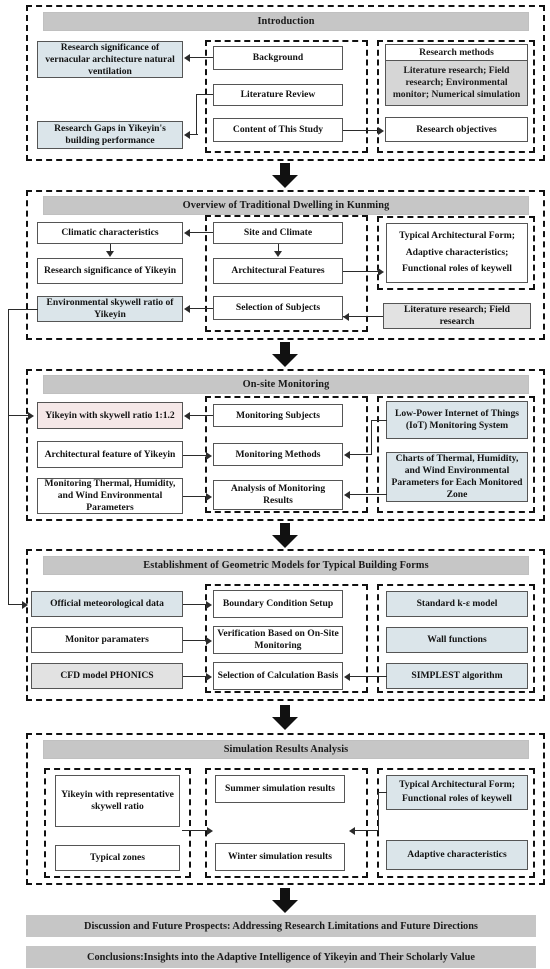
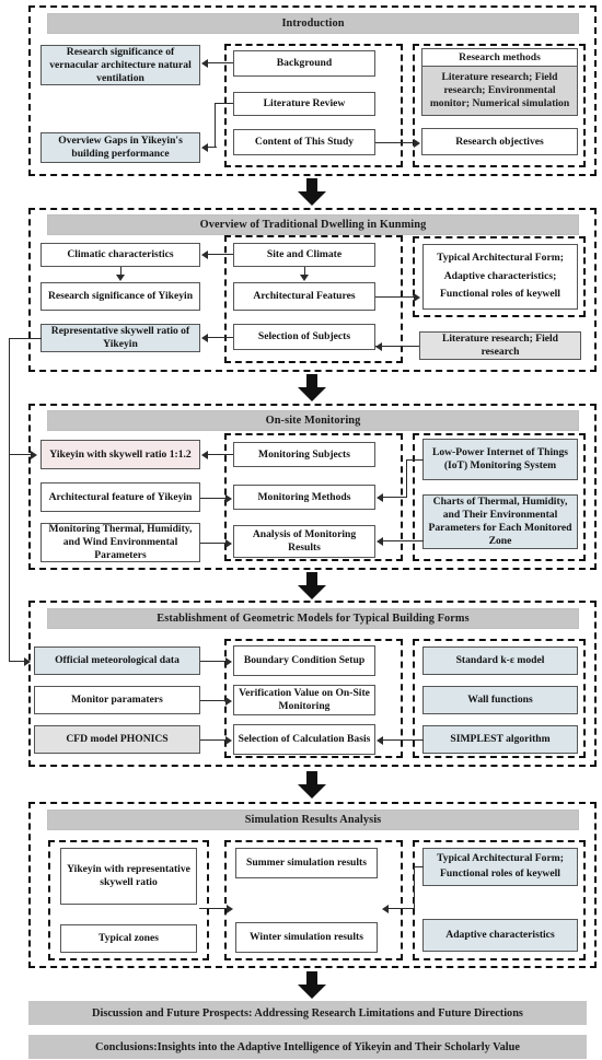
  Introduction
  Research significance of vernacular architecture natural ventilation
- Research Gaps in Yikeyin's building performance
+ Overview Gaps in Yikeyin's building performance
  Background
  Literature Review
  Content of This Study
  Research methods
  Literature research; Field research; Environmental monitor; Numerical simulation
  Research objectives
  Overview of Traditional Dwelling in Kunming
  Climatic characteristics
  Research significance of Yikeyin
- Environmental skywell ratio of Yikeyin
+ Representative skywell ratio of Yikeyin
  Site and Climate
  Architectural Features
  Selection of Subjects
  Typical Architectural Form;
  Adaptive characteristics;
  Functional roles of keywell
  Literature research; Field research
  On-site Monitoring
  Yikeyin with skywell ratio 1:1.2
  Architectural feature of Yikeyin
  Monitoring Thermal, Humidity, and Wind Environmental Parameters
  Monitoring Subjects
  Monitoring Methods
  Analysis of Monitoring Results
  Low-Power Internet of Things (IoT) Monitoring System
- Charts of Thermal, Humidity, and Wind Environmental Parameters for Each Monitored Zone
+ Charts of Thermal, Humidity, and Their Environmental Parameters for Each Monitored Zone
  Establishment of Geometric Models for Typical Building Forms
  Official meteorological data
  Monitor paramaters
  CFD model PHONICS
  Boundary Condition Setup
- Verification Based on On-Site Monitoring
+ Verification Value on On-Site Monitoring
  Selection of Calculation Basis
  Standard k-ε model
  Wall functions
  SIMPLEST algorithm
  Simulation Results Analysis
  Yikeyin with representative skywell ratio
  Typical zones
  Summer simulation results
  Winter simulation results
  Typical Architectural Form;
  Functional roles of keywell
  Adaptive characteristics
  Discussion and Future Prospects: Addressing Research Limitations and Future Directions
  Conclusions:Insights into the Adaptive Intelligence of Yikeyin and Their Scholarly Value
